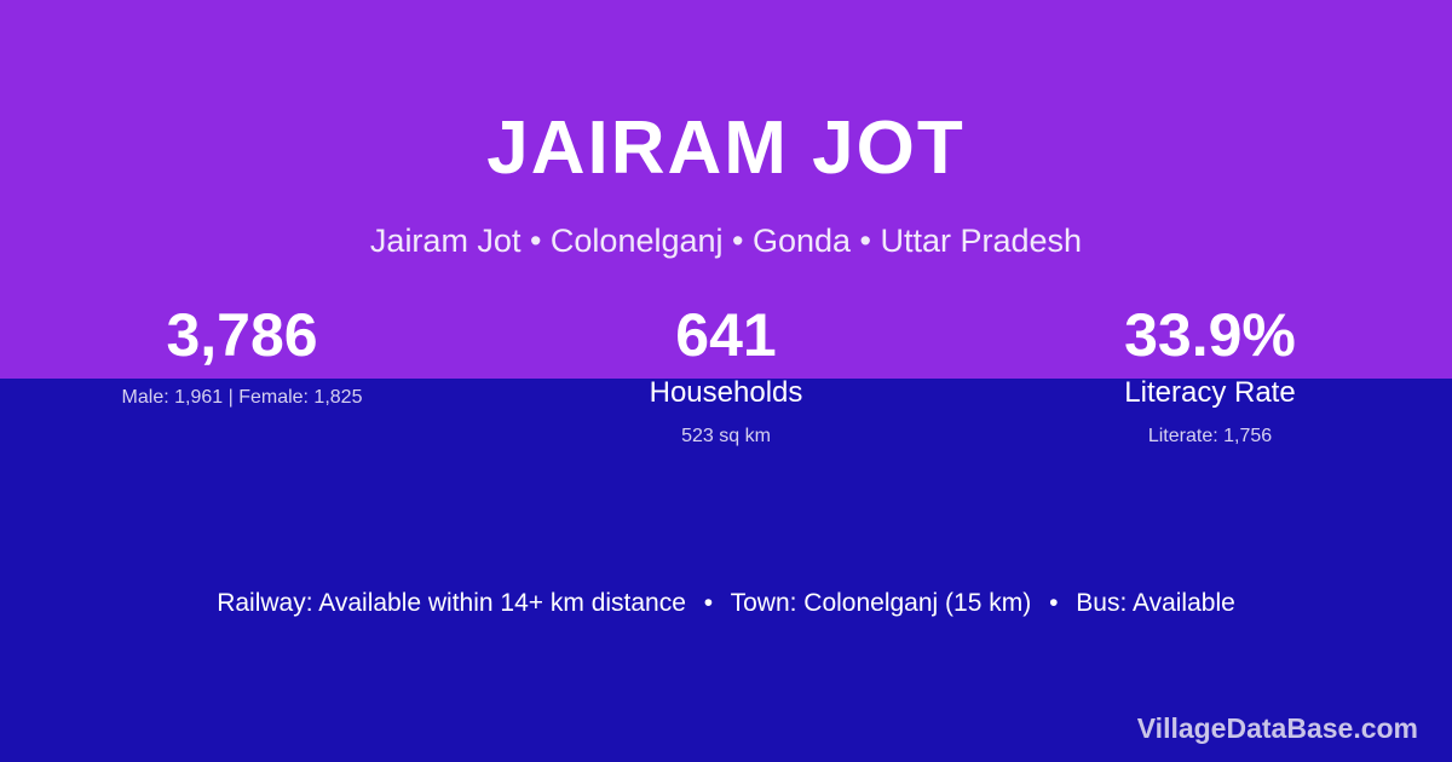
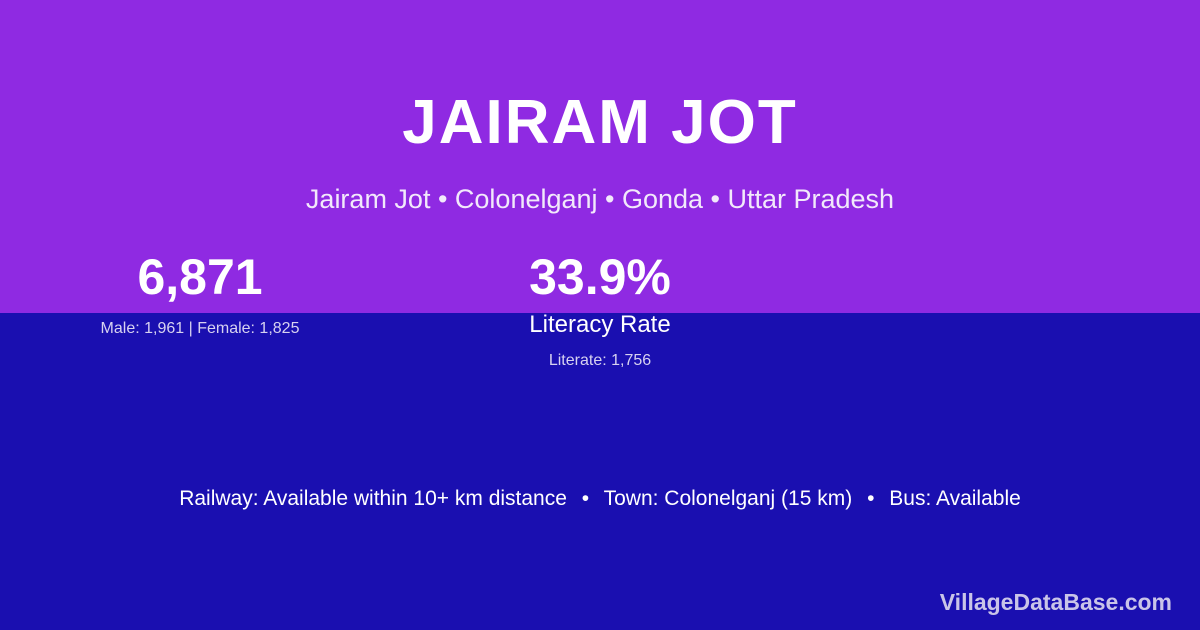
  JAIRAM JOT
  Jairam Jot • Colonelganj • Gonda • Uttar Pradesh
- 3,786
+ 6,871
  Male: 1,961 | Female: 1,825
- 641
- Households
- 523 sq km
  33.9%
  Literacy Rate
  Literate: 1,756
- Railway: Available within 14+ km distance • Town: Colonelganj (15 km) • Bus: Available
+ Railway: Available within 10+ km distance • Town: Colonelganj (15 km) • Bus: Available
  VillageDataBase.com
